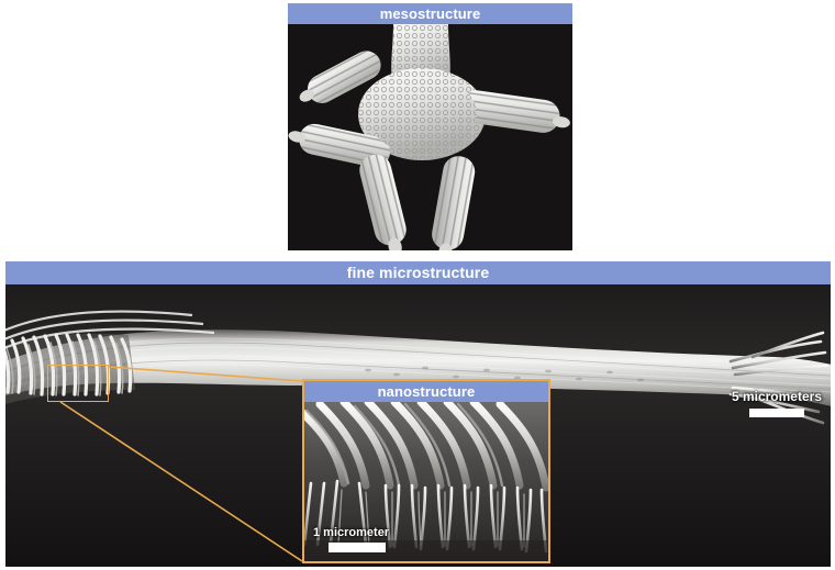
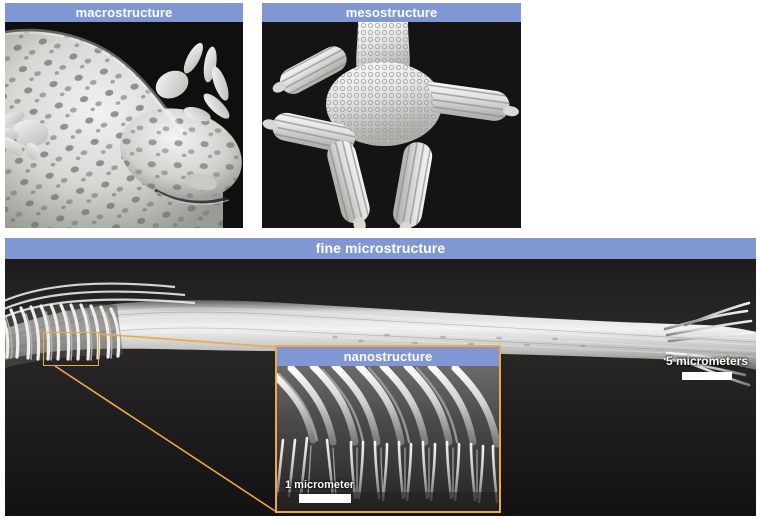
+ macrostructure
  mesostructure
  fine microstructure
  5 micrometers
  nanostructure
  1 micrometer
